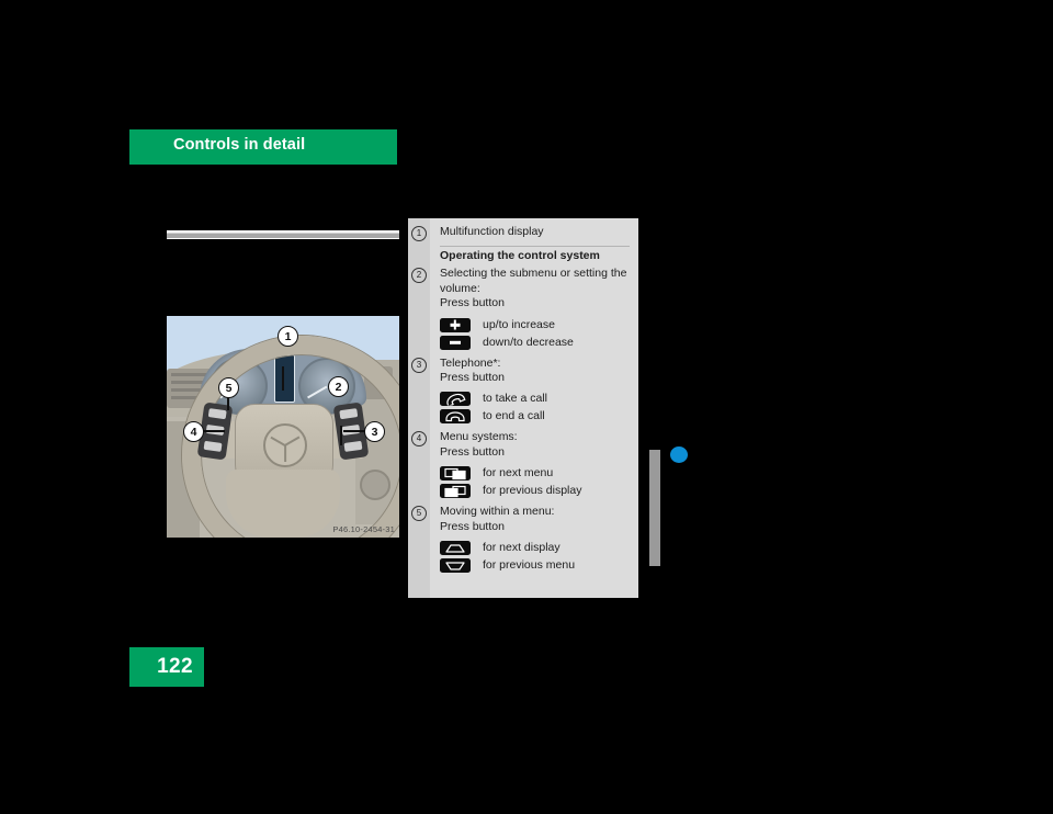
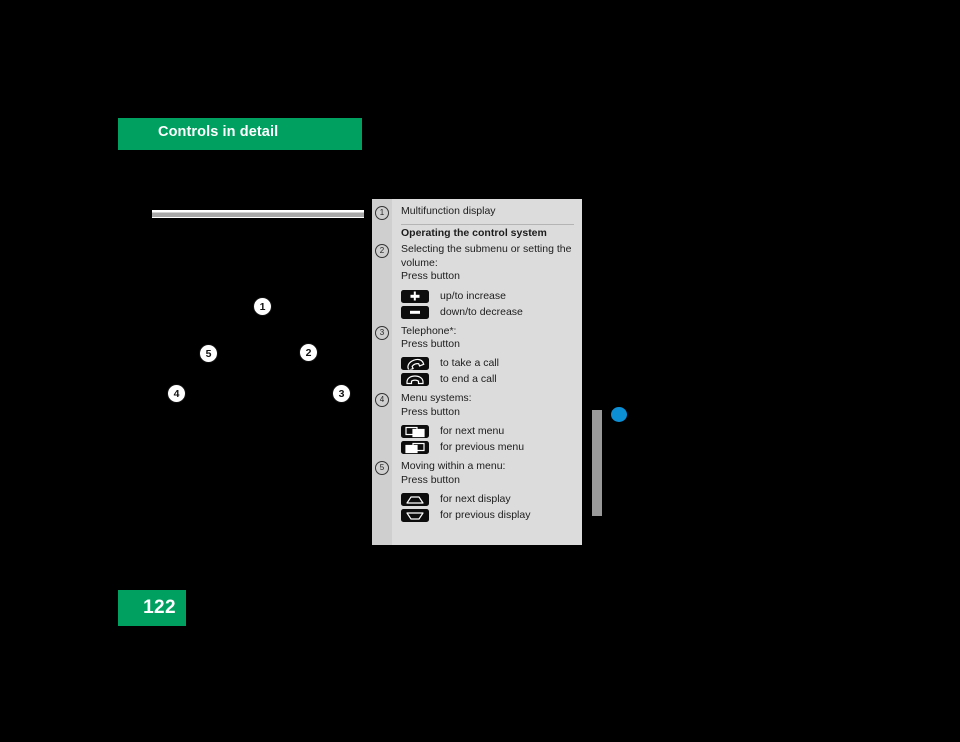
  Controls in detail
- P46.10-2454-31
  1
  2
  3
  4
  5
  1
  Multifunction display
  Operating the control system
  2
  Selecting the submenu or setting the volume:
  Press button
  up/to increase
  down/to decrease
  3
  Telephone*:
  Press button
  to take a call
  to end a call
  4
  Menu systems:
  Press button
  for next menu
- for previous display
+ for previous menu
  5
  Moving within a menu:
  Press button
  for next display
- for previous menu
+ for previous display
  122
